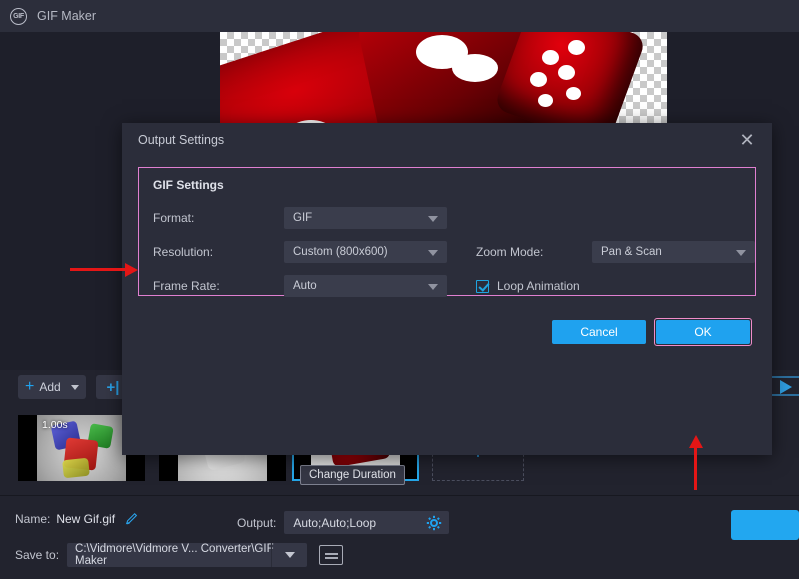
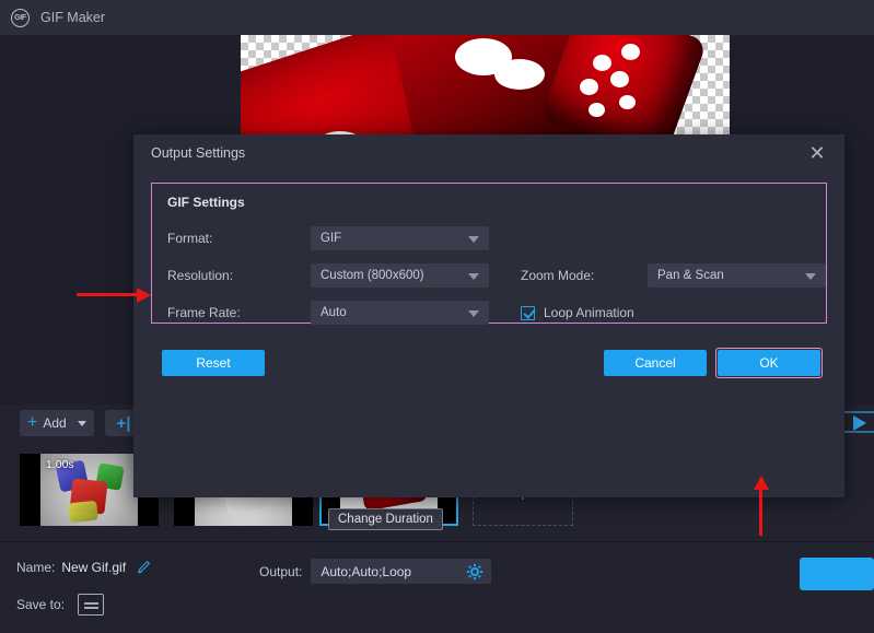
  GIF Maker
  +
  Add
  +|
  1.00s
  Change Duration
  Name:
  New Gif.gif
  Output:
  Auto;Auto;Loop
  Save to:
- C:\Vidmore\Vidmore V... Converter\GIF Maker
  Output Settings
  ✕
  GIF Settings
  Format:
  GIF
  Resolution:
  Custom (800x600)
  Zoom Mode:
  Pan & Scan
  Frame Rate:
  Auto
  Loop Animation
+ Reset
  Cancel
  OK
